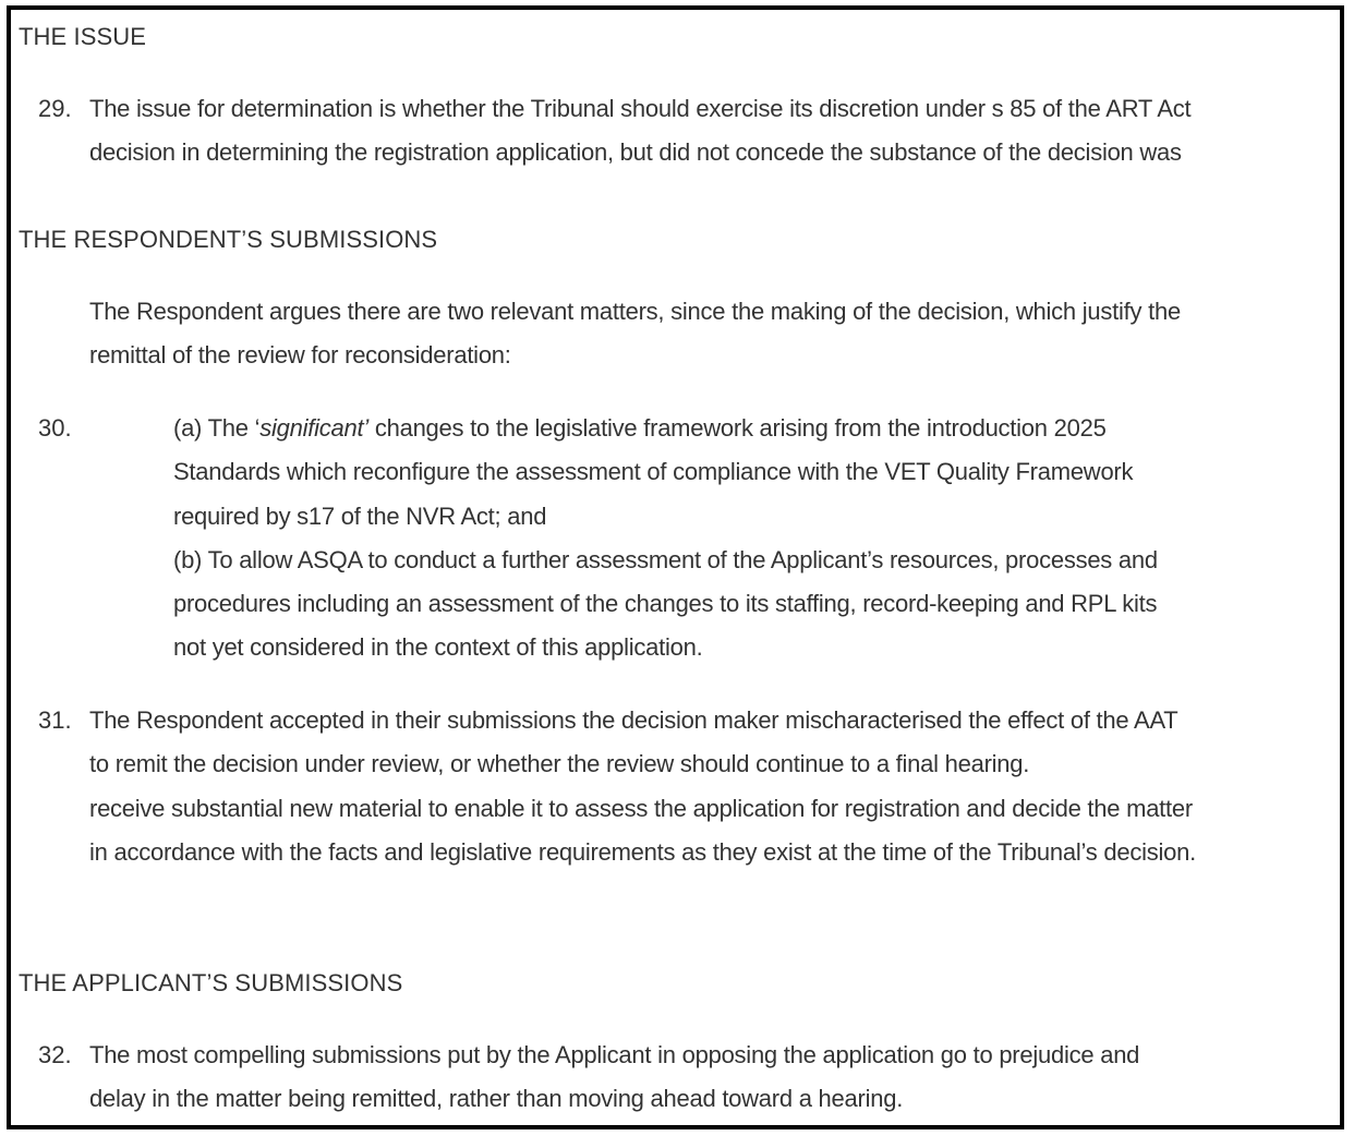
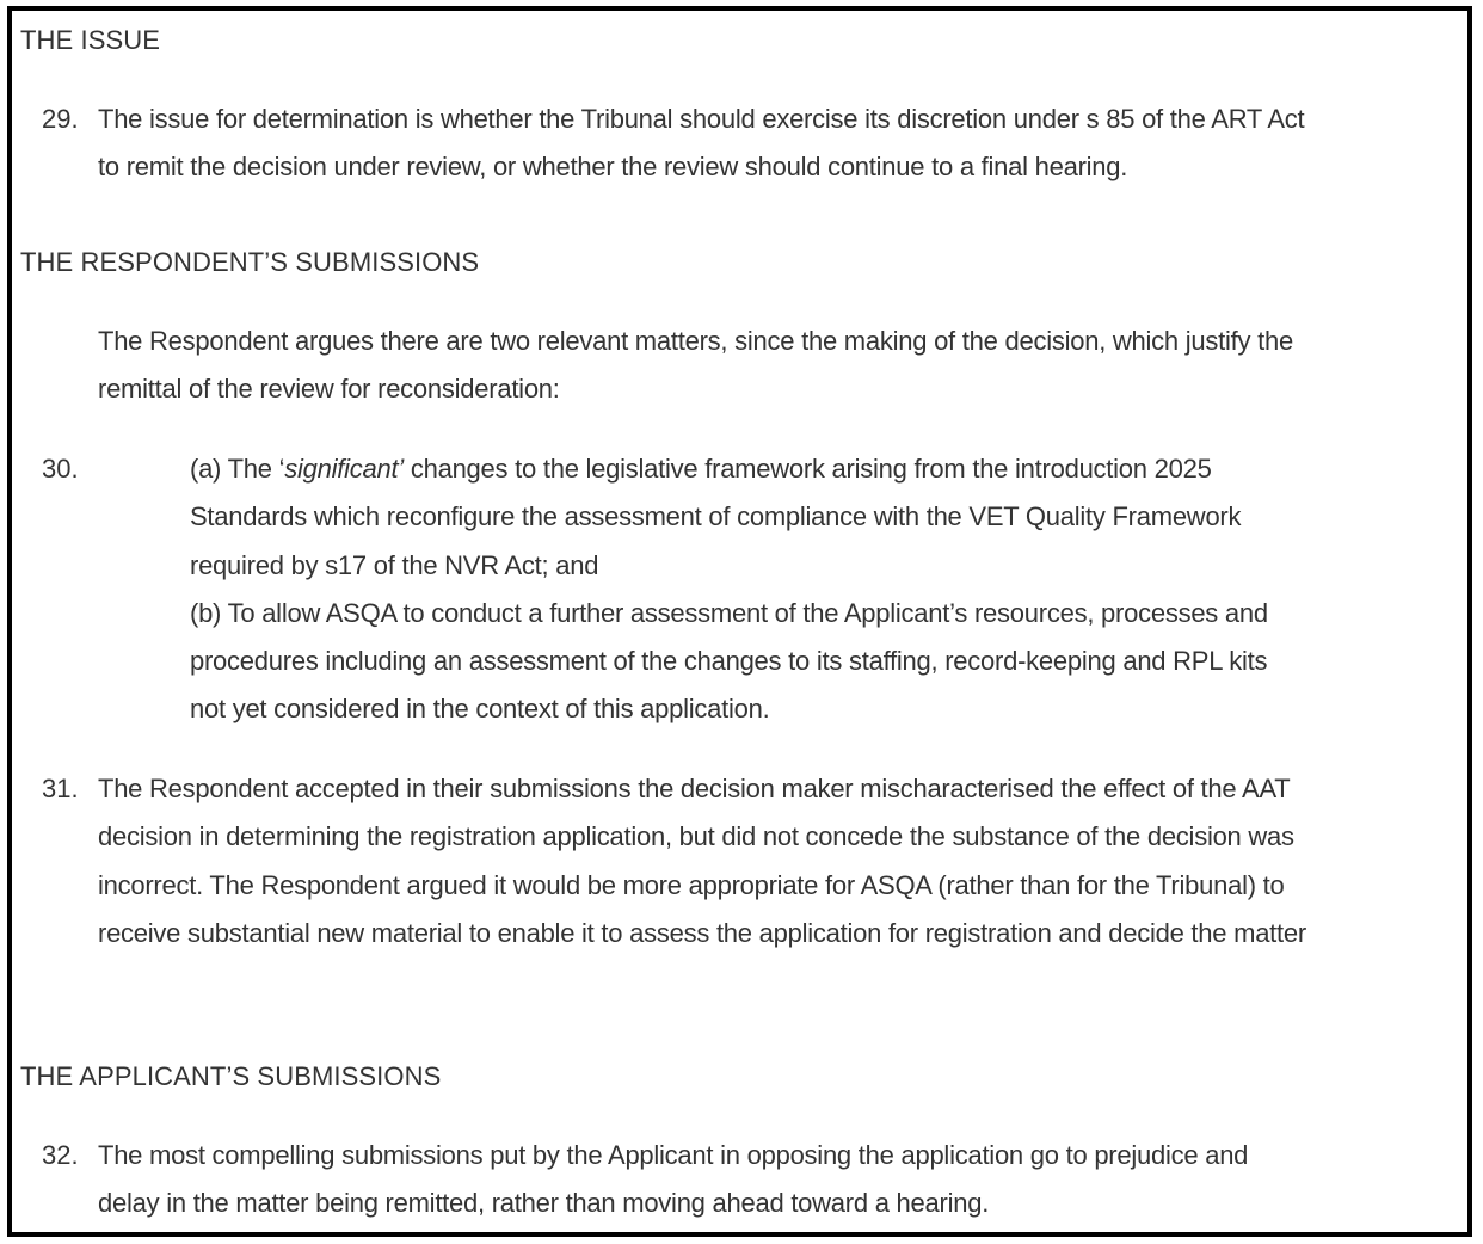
  THE ISSUE
  29.
  The issue for determination is whether the Tribunal should exercise its discretion under s 85 of the ART Act
- decision in determining the registration application, but did not concede the substance of the decision was
+ to remit the decision under review, or whether the review should continue to a final hearing.
  THE RESPONDENT’S SUBMISSIONS
  The Respondent argues there are two relevant matters, since the making of the decision, which justify the
  remittal of the review for reconsideration:
  30.
  (a) The ‘significant’ changes to the legislative framework arising from the introduction 2025
  Standards which reconfigure the assessment of compliance with the VET Quality Framework
  required by s17 of the NVR Act; and
  (b) To allow ASQA to conduct a further assessment of the Applicant’s resources, processes and
  procedures including an assessment of the changes to its staffing, record-keeping and RPL kits
  not yet considered in the context of this application.
  31.
  The Respondent accepted in their submissions the decision maker mischaracterised the effect of the AAT
- to remit the decision under review, or whether the review should continue to a final hearing.
+ decision in determining the registration application, but did not concede the substance of the decision was
+ incorrect. The Respondent argued it would be more appropriate for ASQA (rather than for the Tribunal) to
  receive substantial new material to enable it to assess the application for registration and decide the matter
- in accordance with the facts and legislative requirements as they exist at the time of the Tribunal’s decision.
  THE APPLICANT’S SUBMISSIONS
  32.
  The most compelling submissions put by the Applicant in opposing the application go to prejudice and
  delay in the matter being remitted, rather than moving ahead toward a hearing.
